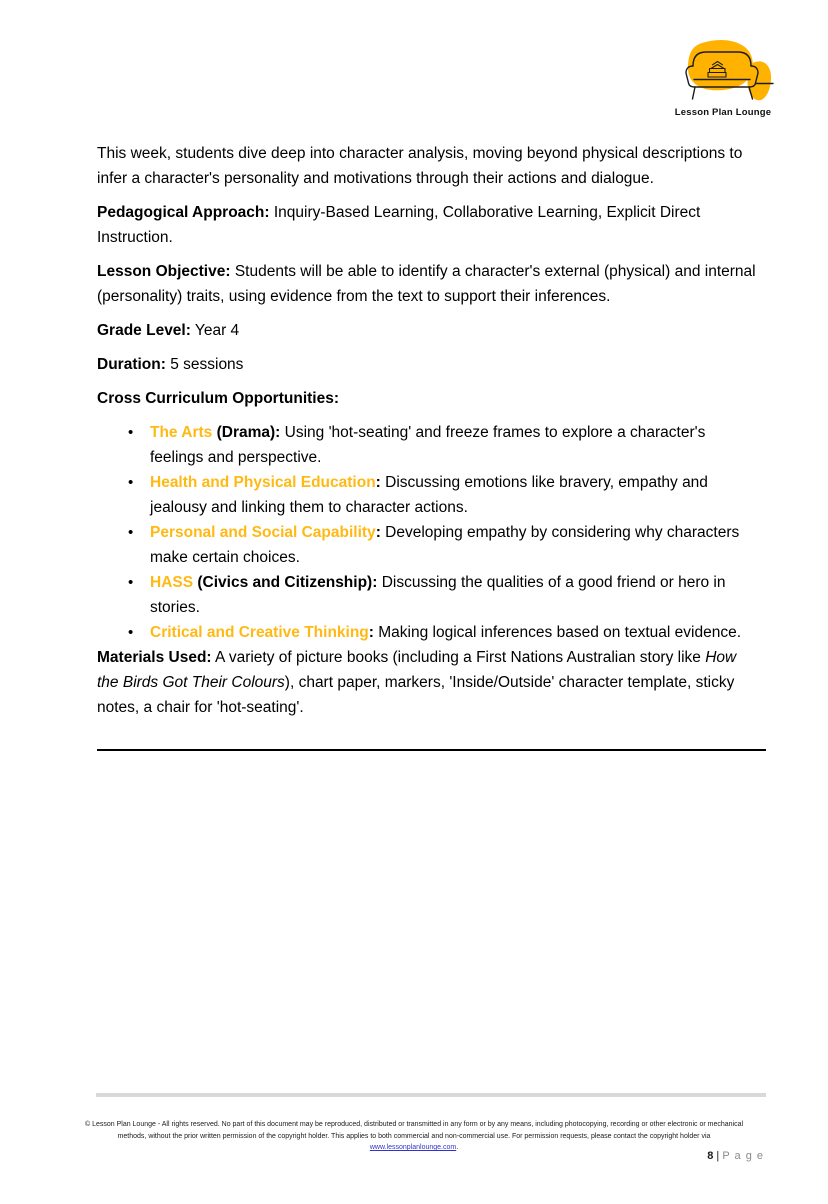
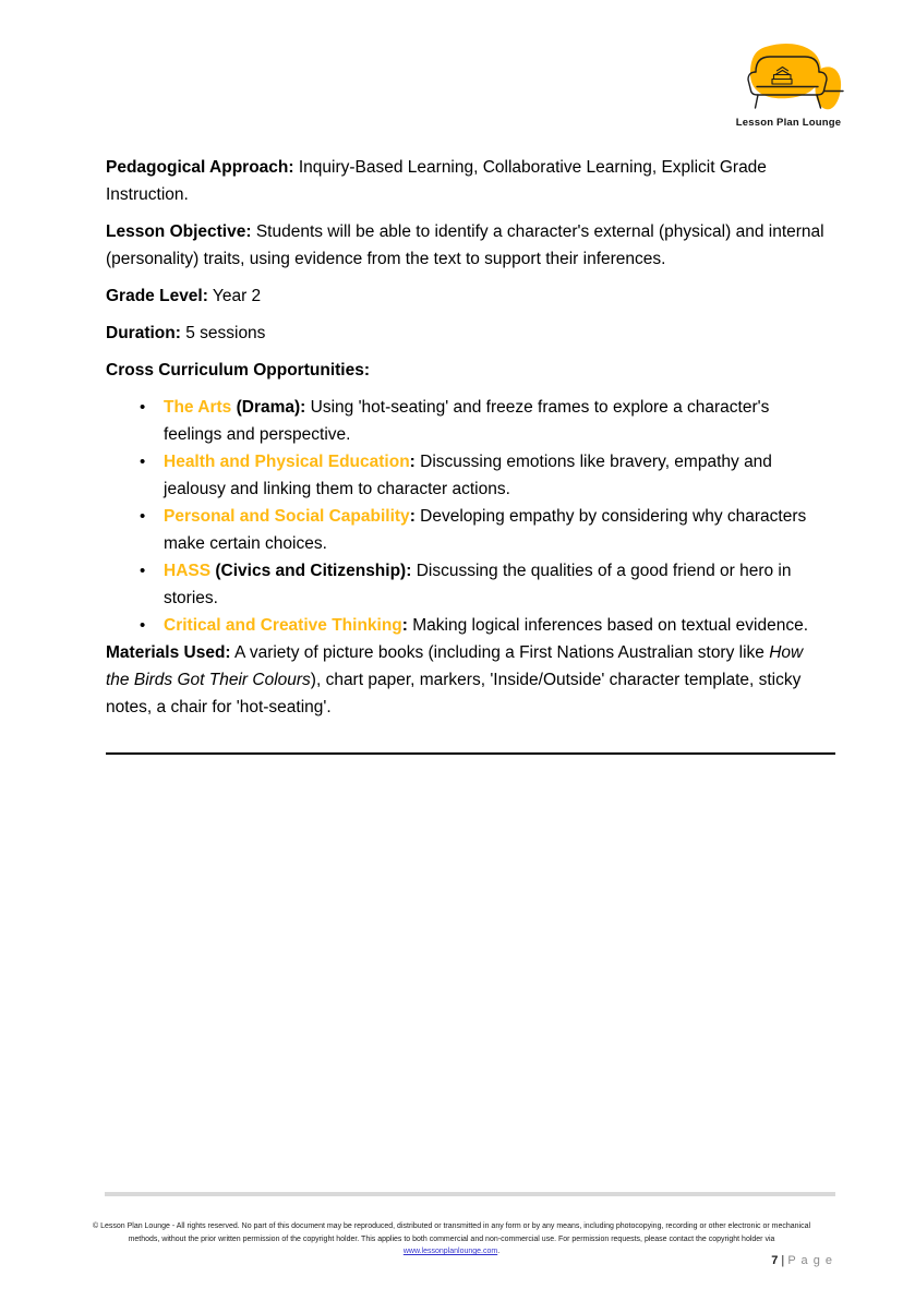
  Lesson Plan Lounge
- This week, students dive deep into character analysis, moving beyond physical descriptions to infer a character's personality and motivations through their actions and dialogue.
- Pedagogical Approach: Inquiry-Based Learning, Collaborative Learning, Explicit Direct Instruction.
+ Pedagogical Approach: Inquiry-Based Learning, Collaborative Learning, Explicit Grade Instruction.
  Lesson Objective: Students will be able to identify a character's external (physical) and internal (personality) traits, using evidence from the text to support their inferences.
- Grade Level: Year 4
+ Grade Level: Year 2
  Duration: 5 sessions
  Cross Curriculum Opportunities:
  The Arts (Drama): Using 'hot-seating' and freeze frames to explore a character's feelings and perspective.
  Health and Physical Education: Discussing emotions like bravery, empathy and jealousy and linking them to character actions.
  Personal and Social Capability: Developing empathy by considering why characters make certain choices.
  HASS (Civics and Citizenship): Discussing the qualities of a good friend or hero in stories.
  Critical and Creative Thinking: Making logical inferences based on textual evidence.
  Materials Used: A variety of picture books (including a First Nations Australian story like How the Birds Got Their Colours), chart paper, markers, 'Inside/Outside' character template, sticky notes, a chair for 'hot-seating'.
- 8 | P a g e
+ 7 | P a g e
